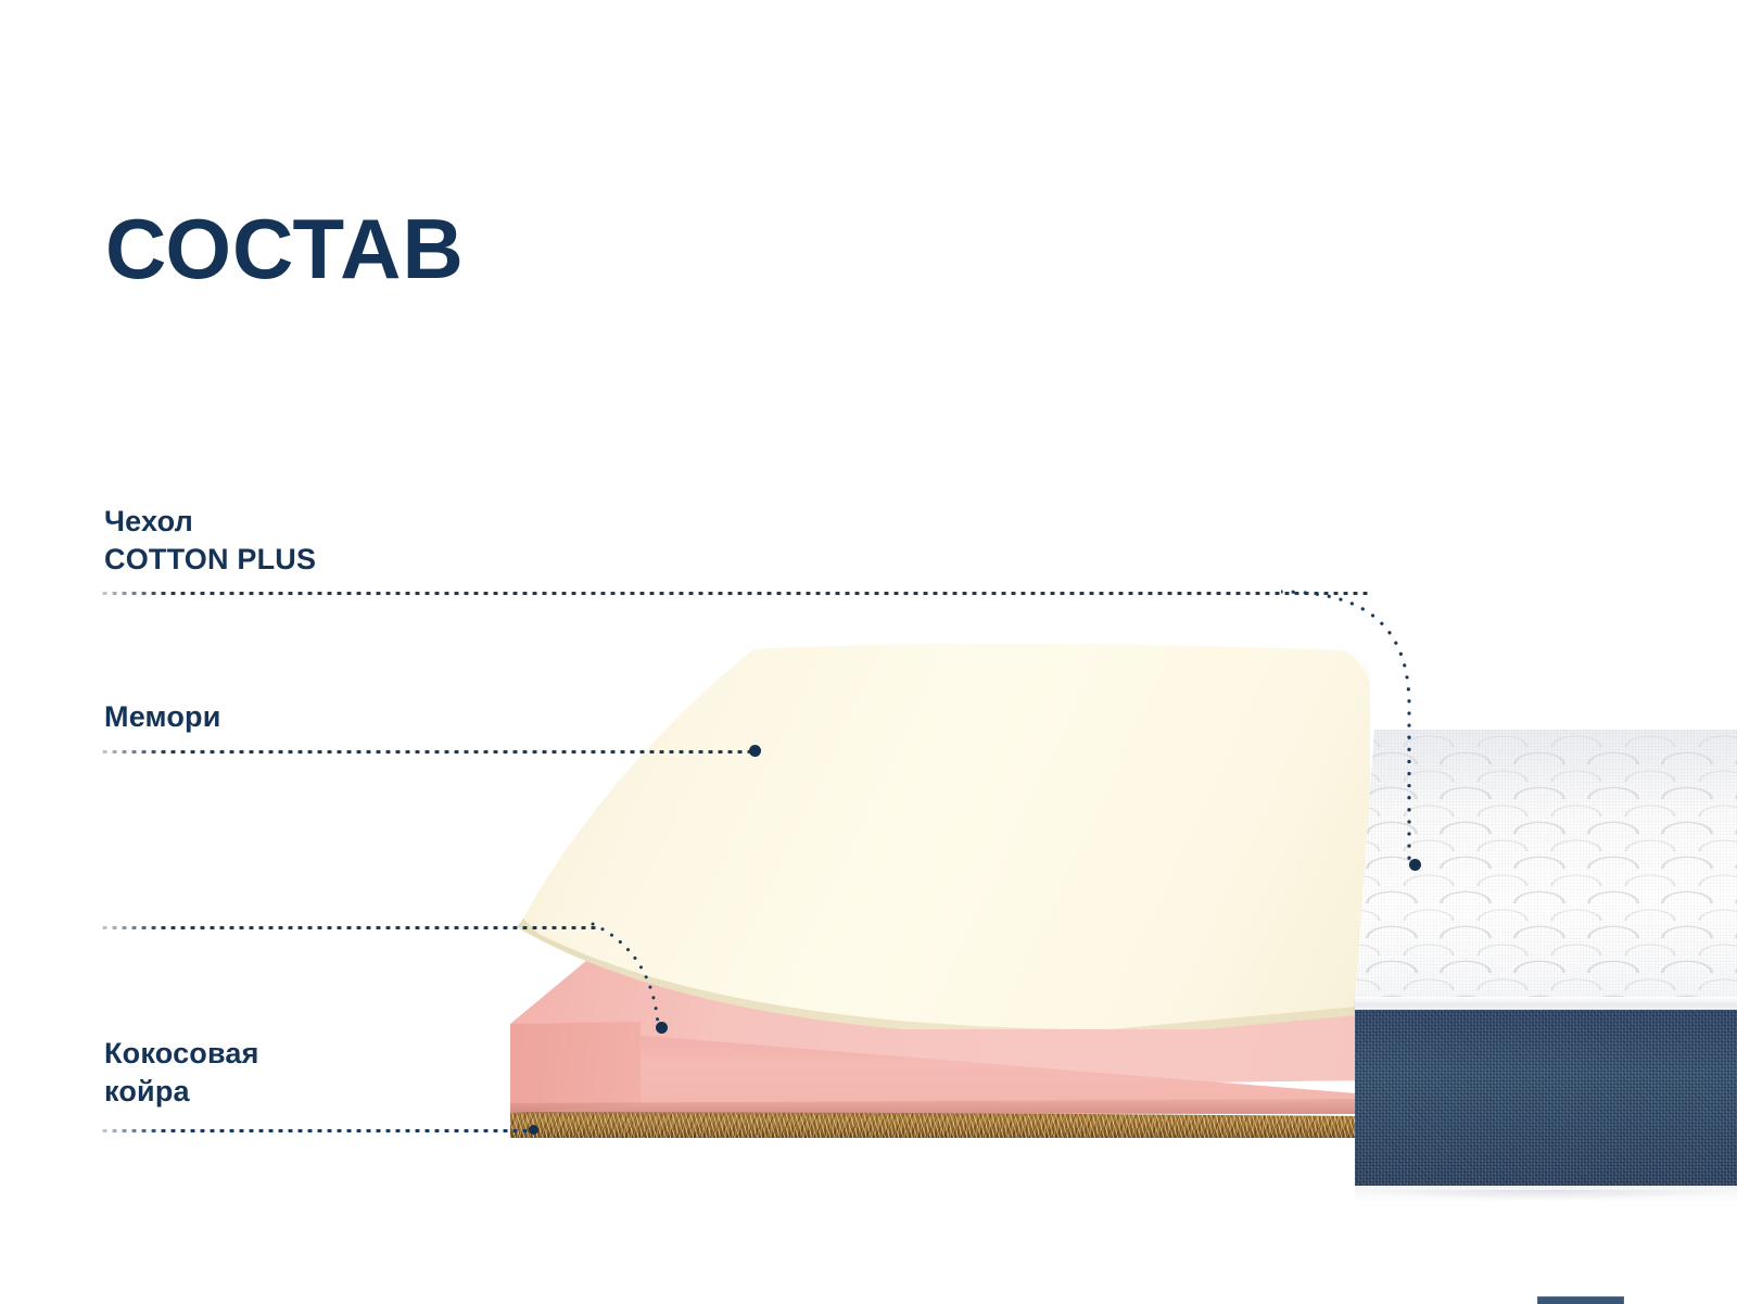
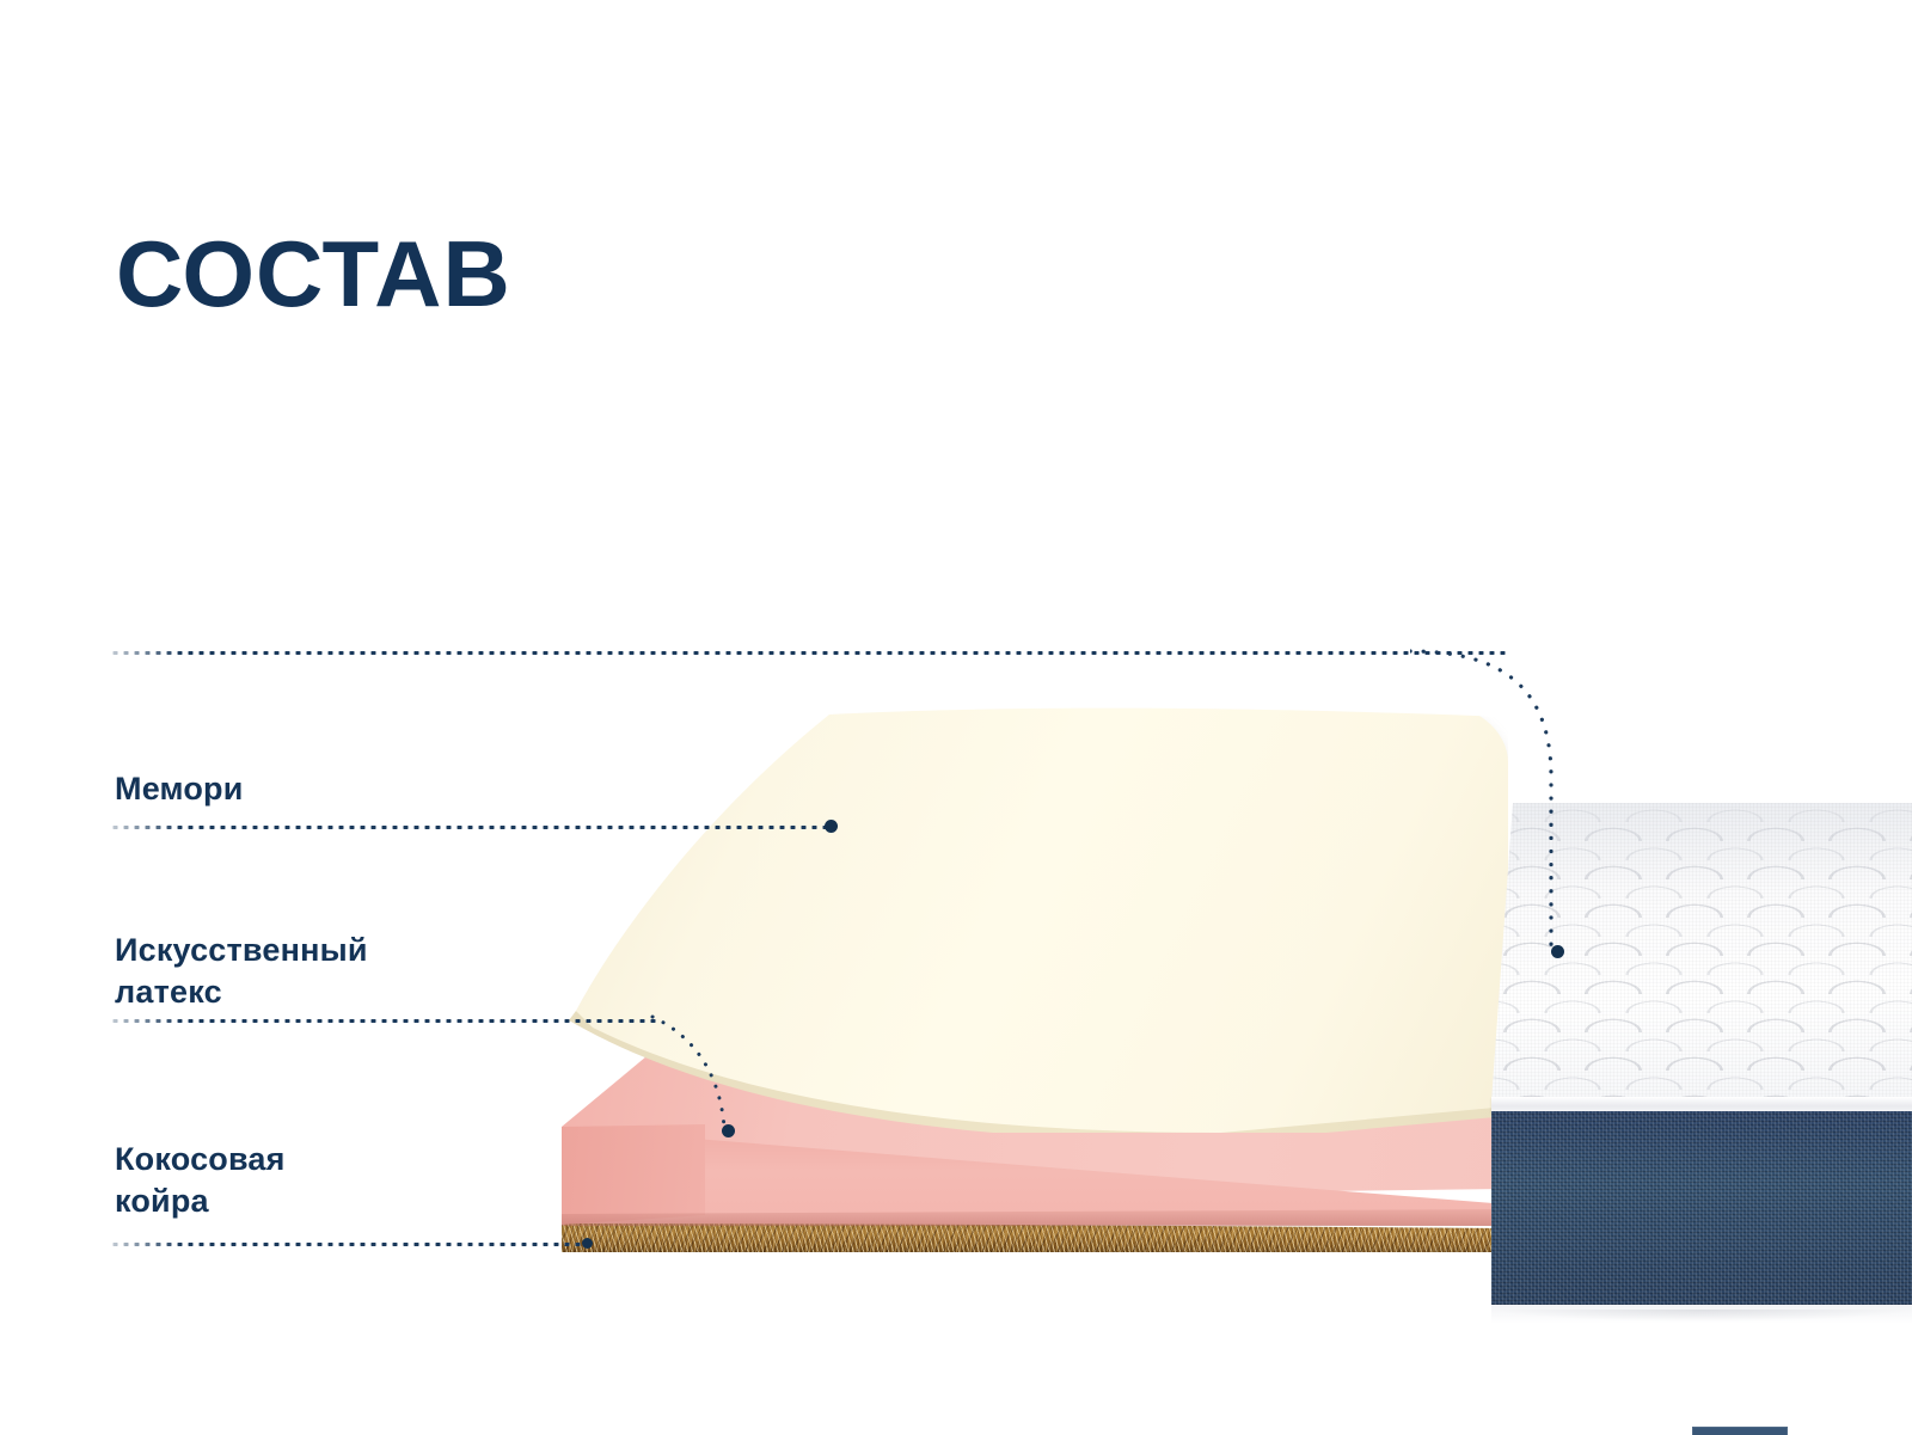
  СОСТАВ
- Чехол
- COTTON PLUS
  Мемори
+ Искусственный
+ латекс
  Кокосовая
  койра
